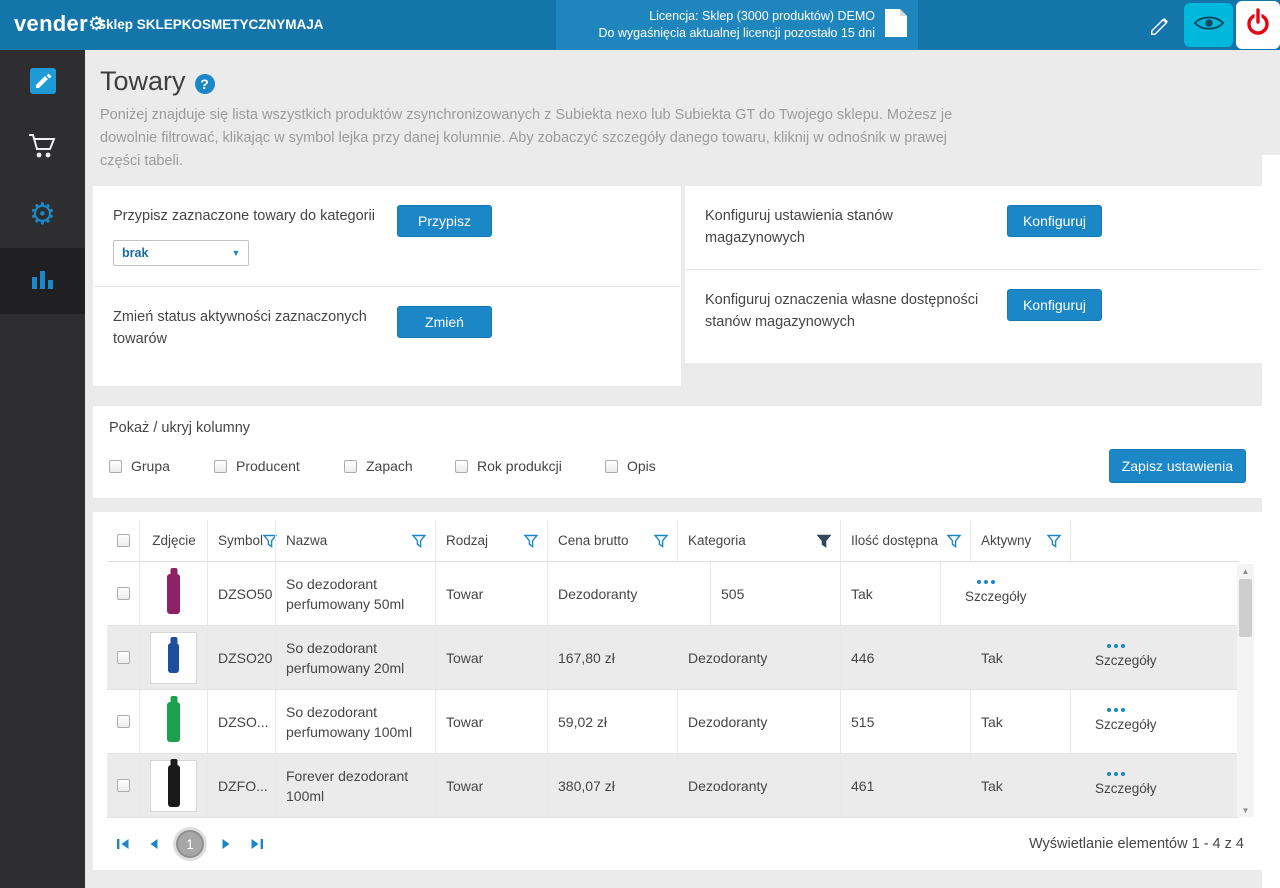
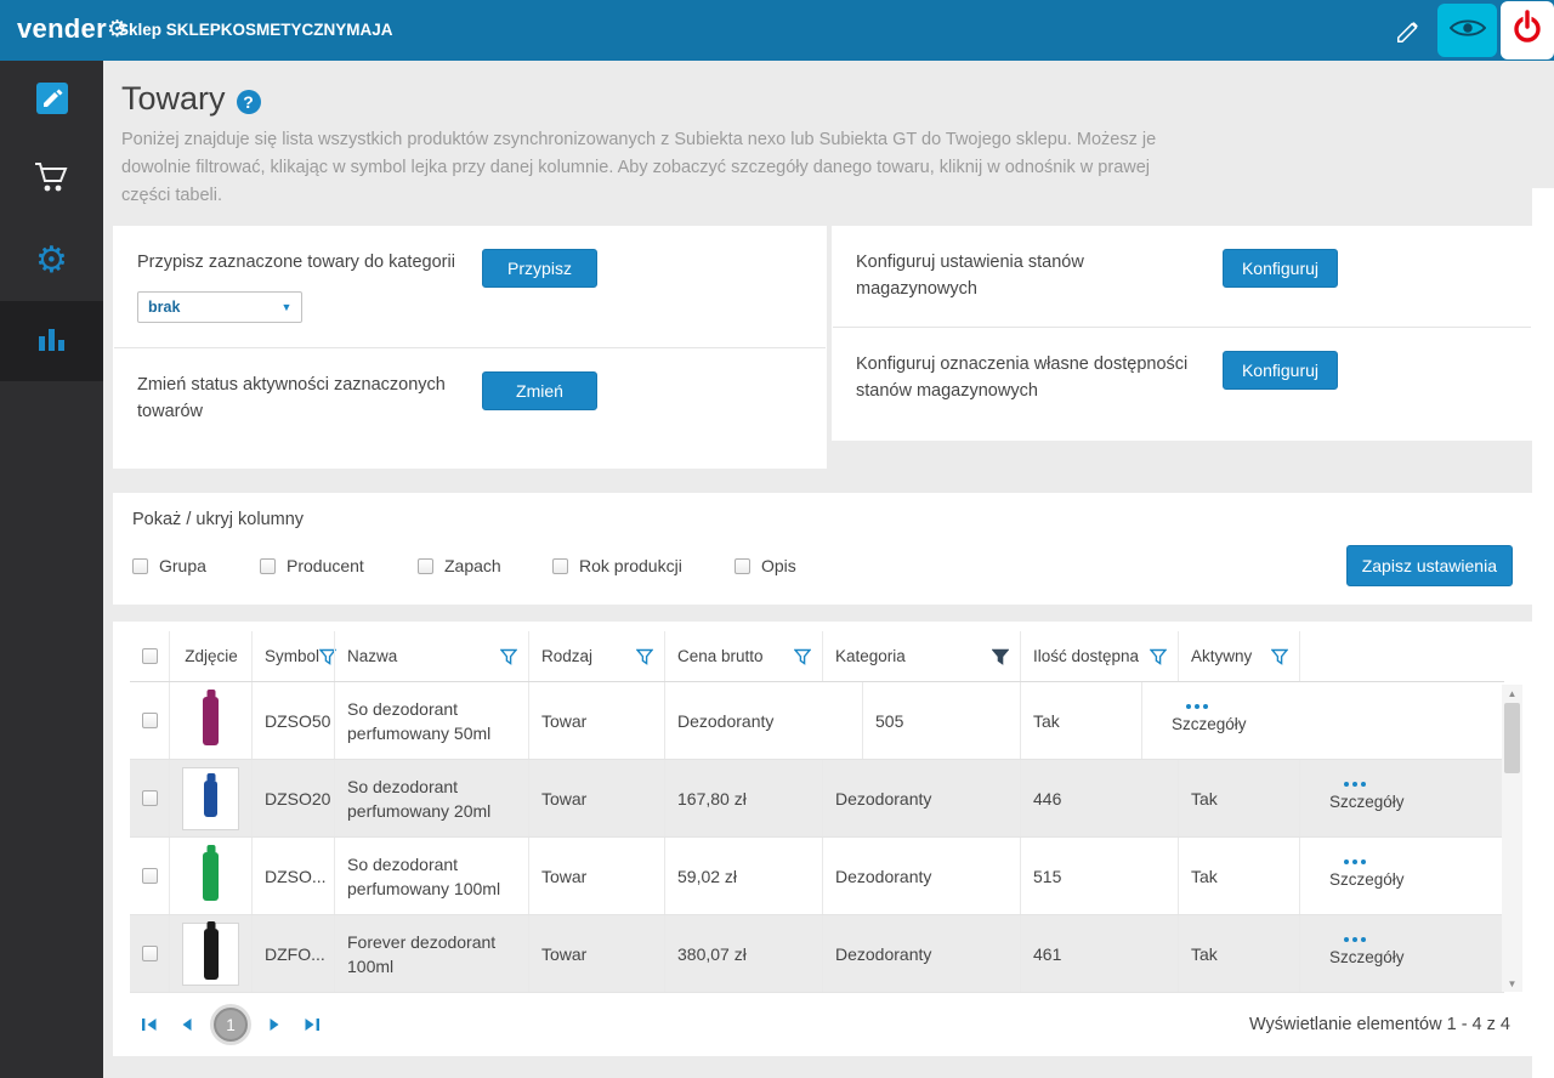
  vender
  ⚙
  Sklep SKLEPKOSMETYCZNYMAJA
- Licencja: Sklep (3000 produktów) DEMO
- Do wygaśnięcia aktualnej licencji pozostało 15 dni
  ⚙
  Towary
  ?
  Poniżej znajduje się lista wszystkich produktów zsynchronizowanych z Subiekta nexo lub Subiekta GT do Twojego sklepu. Możesz je dowolnie filtrować, klikając w symbol lejka przy danej kolumnie. Aby zobaczyć szczegóły danego towaru, kliknij w odnośnik w prawej części tabeli.
  Przypisz zaznaczone towary do kategorii
  brak
  ▼
  Przypisz
  Zmień status aktywności zaznaczonych towarów
  Zmień
  Konfiguruj ustawienia stanów magazynowych
  Konfiguruj
  Konfiguruj oznaczenia własne dostępności stanów magazynowych
  Konfiguruj
  Pokaż / ukryj kolumny
  Grupa
  Producent
  Zapach
  Rok produkcji
  Opis
  Zapisz ustawienia
  Zdjęcie
  Symbol
  Nazwa
  Rodzaj
  Cena brutto
  Kategoria
  Ilość dostępna
  Aktywny
  DZSO50
  So dezodorant perfumowany 50ml
  Towar
  Dezodoranty
  505
  Tak
  Szczegóły
  DZSO20
  So dezodorant perfumowany 20ml
  Towar
  167,80 zł
  Dezodoranty
  446
  Tak
  Szczegóły
  DZSO...
  So dezodorant perfumowany 100ml
  Towar
  59,02 zł
  Dezodoranty
  515
  Tak
  Szczegóły
  DZFO...
  Forever dezodorant 100ml
  Towar
  380,07 zł
  Dezodoranty
  461
  Tak
  Szczegóły
  ▲
  ▼
  1
  Wyświetlanie elementów 1 - 4 z 4
